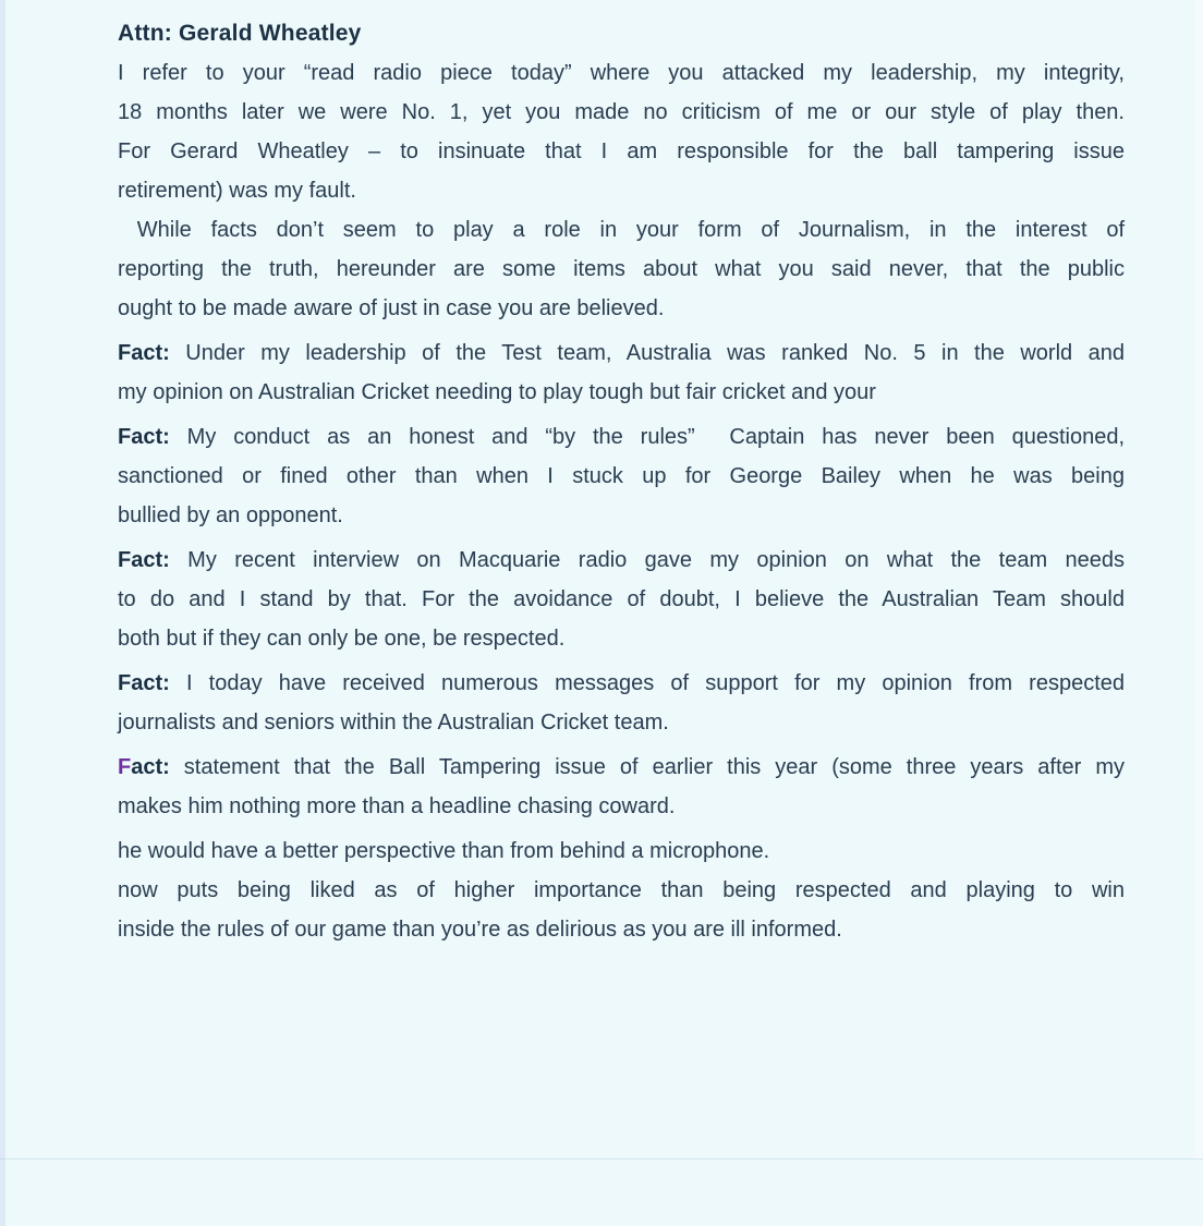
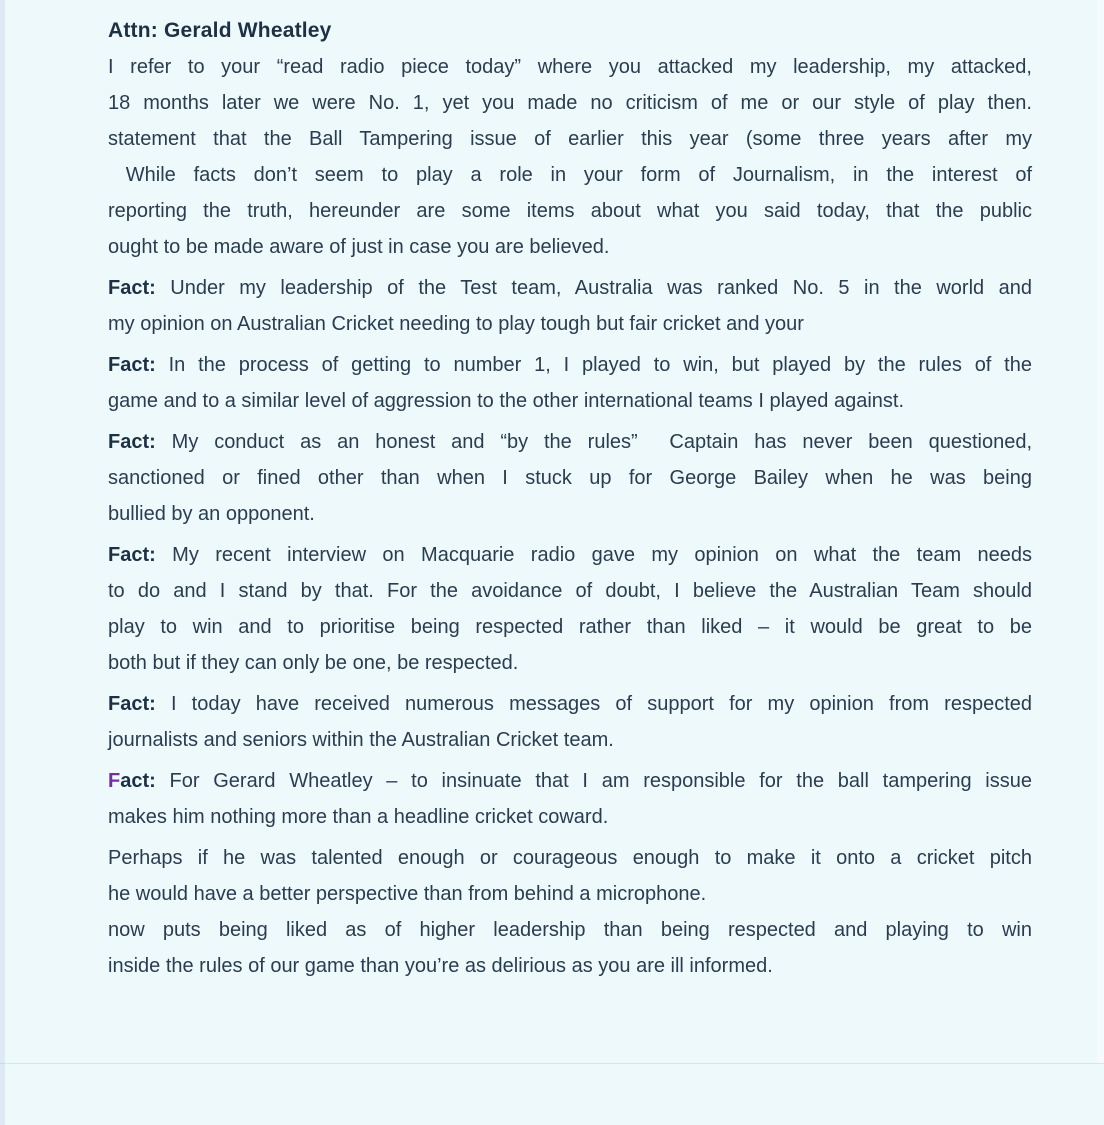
  Attn: Gerald Wheatley
- I refer to your “read radio piece today” where you attacked my leadership, my integrity,
+ I refer to your “read radio piece today” where you attacked my leadership, my attacked,
  18 months later we were No. 1, yet you made no criticism of me or our style of play then.
- For Gerard Wheatley – to insinuate that I am responsible for the ball tampering issue
+ statement that the Ball Tampering issue of earlier this year (some three years after my
- retirement) was my fault.
  While facts don’t seem to play a role in your form of Journalism, in the interest of
- reporting the truth, hereunder are some items about what you said never, that the public
+ reporting the truth, hereunder are some items about what you said today, that the public
  ought to be made aware of just in case you are believed.
  Fact: Under my leadership of the Test team, Australia was ranked No. 5 in the world and
  my opinion on Australian Cricket needing to play tough but fair cricket and your
+ Fact: In the process of getting to number 1, I played to win, but played by the rules of the
+ game and to a similar level of aggression to the other international teams I played against.
  Fact: My conduct as an honest and “by the rules” Captain has never been questioned,
  sanctioned or fined other than when I stuck up for George Bailey when he was being
  bullied by an opponent.
  Fact: My recent interview on Macquarie radio gave my opinion on what the team needs
  to do and I stand by that. For the avoidance of doubt, I believe the Australian Team should
+ play to win and to prioritise being respected rather than liked – it would be great to be
  both but if they can only be one, be respected.
  Fact: I today have received numerous messages of support for my opinion from respected
  journalists and seniors within the Australian Cricket team.
- Fact: statement that the Ball Tampering issue of earlier this year (some three years after my
+ Fact: For Gerard Wheatley – to insinuate that I am responsible for the ball tampering issue
- makes him nothing more than a headline chasing coward.
+ makes him nothing more than a headline cricket coward.
+ Perhaps if he was talented enough or courageous enough to make it onto a cricket pitch
  he would have a better perspective than from behind a microphone.
- now puts being liked as of higher importance than being respected and playing to win
+ now puts being liked as of higher leadership than being respected and playing to win
  inside the rules of our game than you’re as delirious as you are ill informed.
